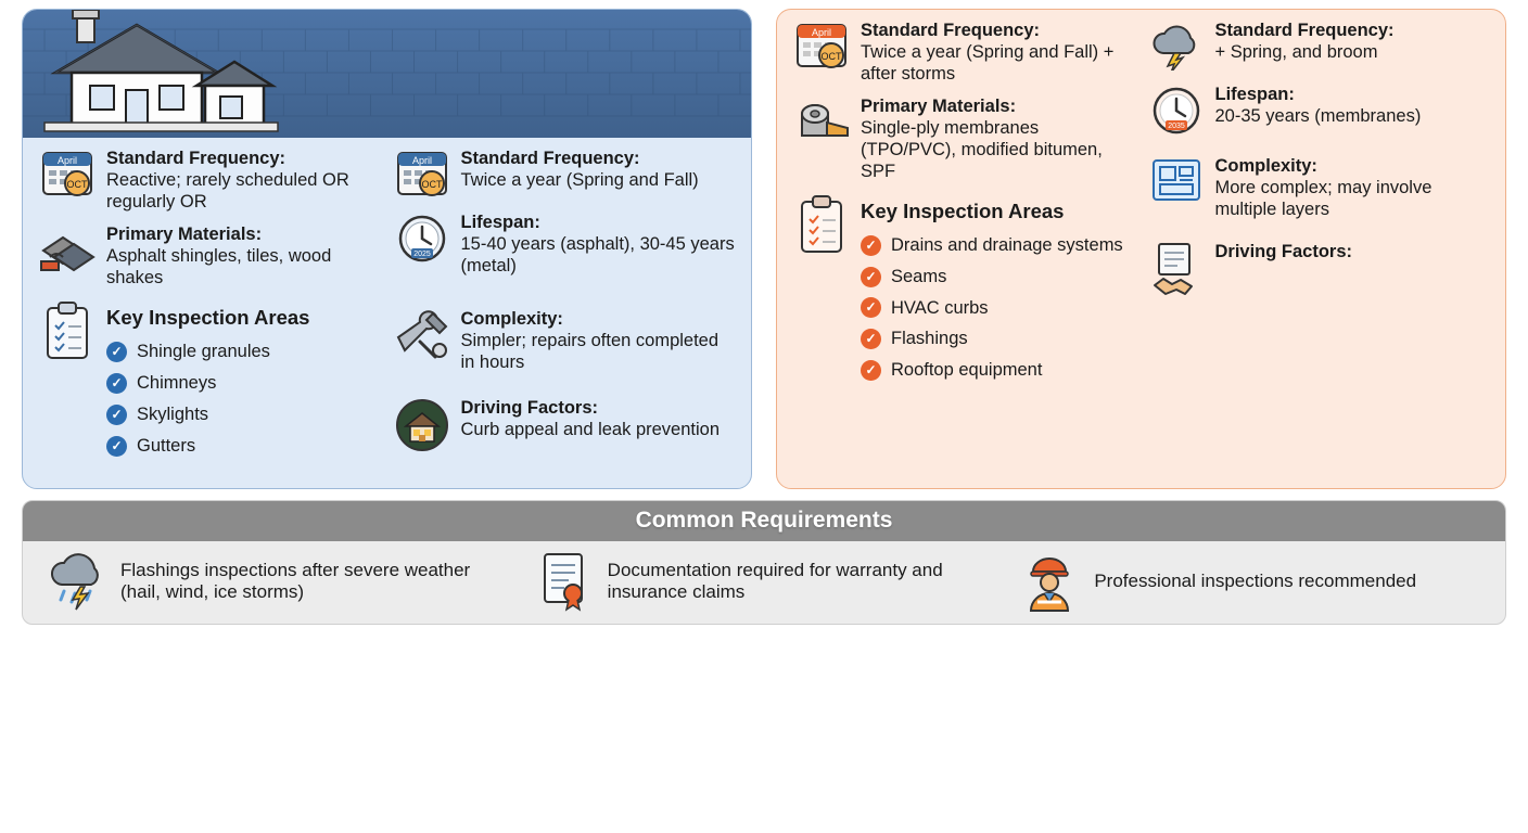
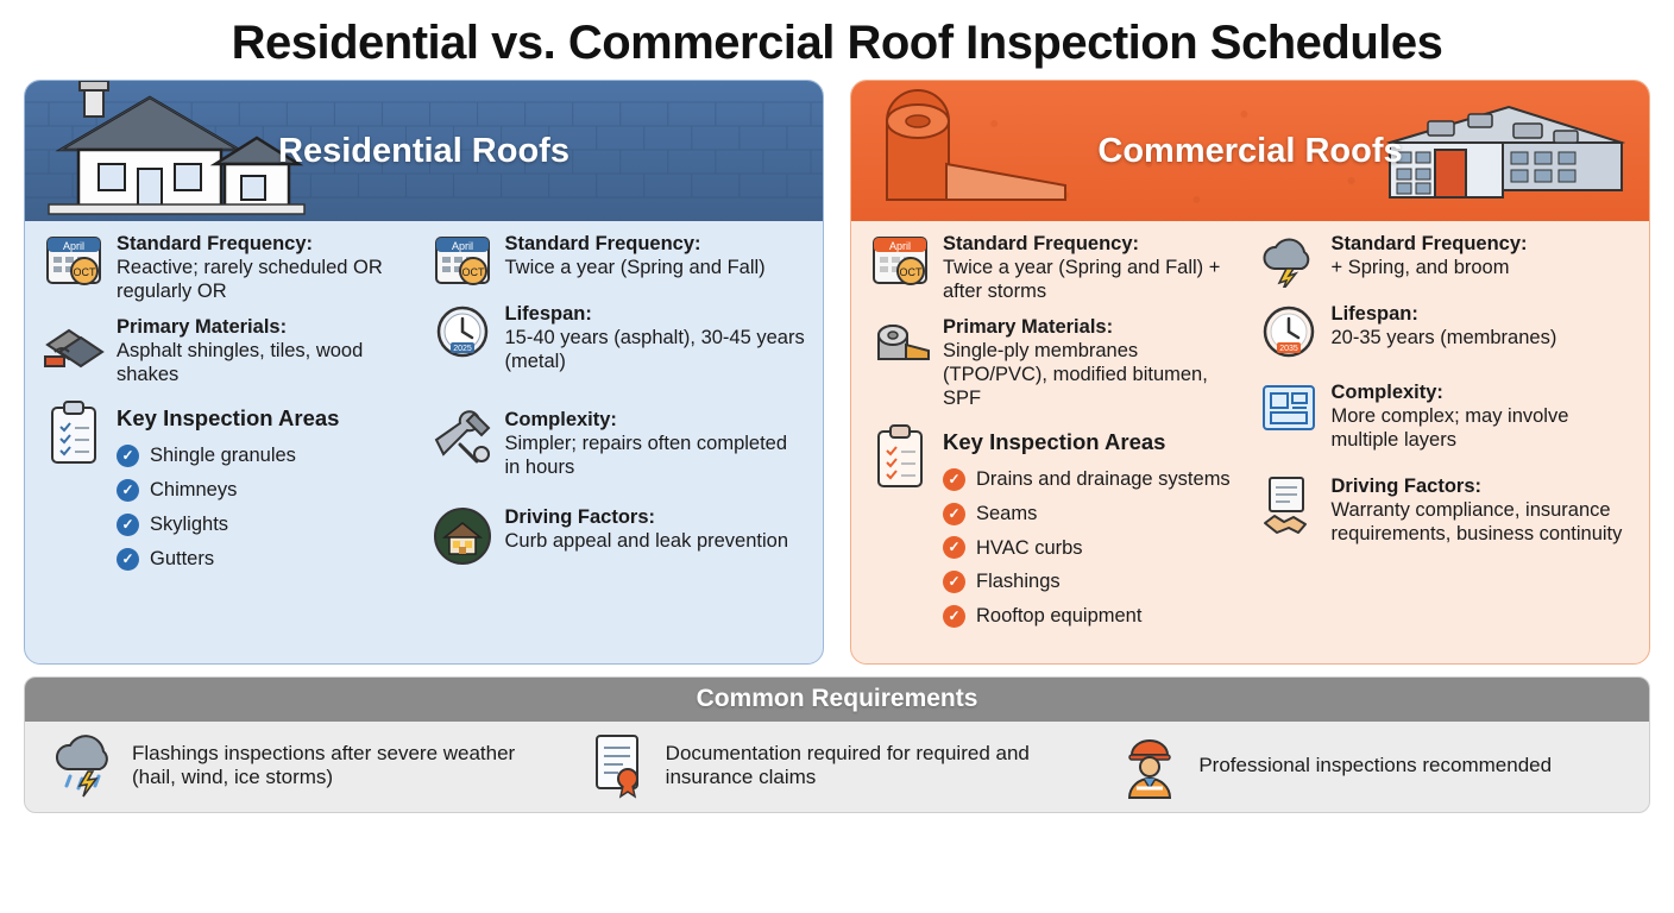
+ Residential vs. Commercial Roof Inspection Schedules
+ Residential Roofs
  April
  OCT
  Standard Frequency:
  Reactive; rarely scheduled OR regularly OR
  Primary Materials:
  Asphalt shingles, tiles, wood shakes
  Key Inspection Areas
  ✓
  Shingle granules
  ✓
  Chimneys
  ✓
  Skylights
  ✓
  Gutters
  April
  OCT
  Standard Frequency:
  Twice a year (Spring and Fall)
  Lifespan:
  15-40 years (asphalt), 30-45 years (metal)
  Complexity:
  Simpler; repairs often completed in hours
  Driving Factors:
  Curb appeal and leak prevention
+ Commercial Roofs
  April
  OCT
  Standard Frequency:
  Twice a year (Spring and Fall) + after storms
  Primary Materials:
  Single-ply membranes (TPO/PVC), modified bitumen, SPF
  Key Inspection Areas
  ✓
  Drains and drainage systems
  ✓
  Seams
  ✓
  HVAC curbs
  ✓
  Flashings
  ✓
  Rooftop equipment
  Standard Frequency:
  + Spring, and broom
  Lifespan:
  20-35 years (membranes)
  Complexity:
  More complex; may involve multiple layers
  Driving Factors:
+ Warranty compliance, insurance requirements, business continuity
  Common Requirements
  Flashings inspections after severe weather (hail, wind, ice storms)
- Documentation required for warranty and insurance claims
+ Documentation required for required and insurance claims
  Professional inspections recommended
